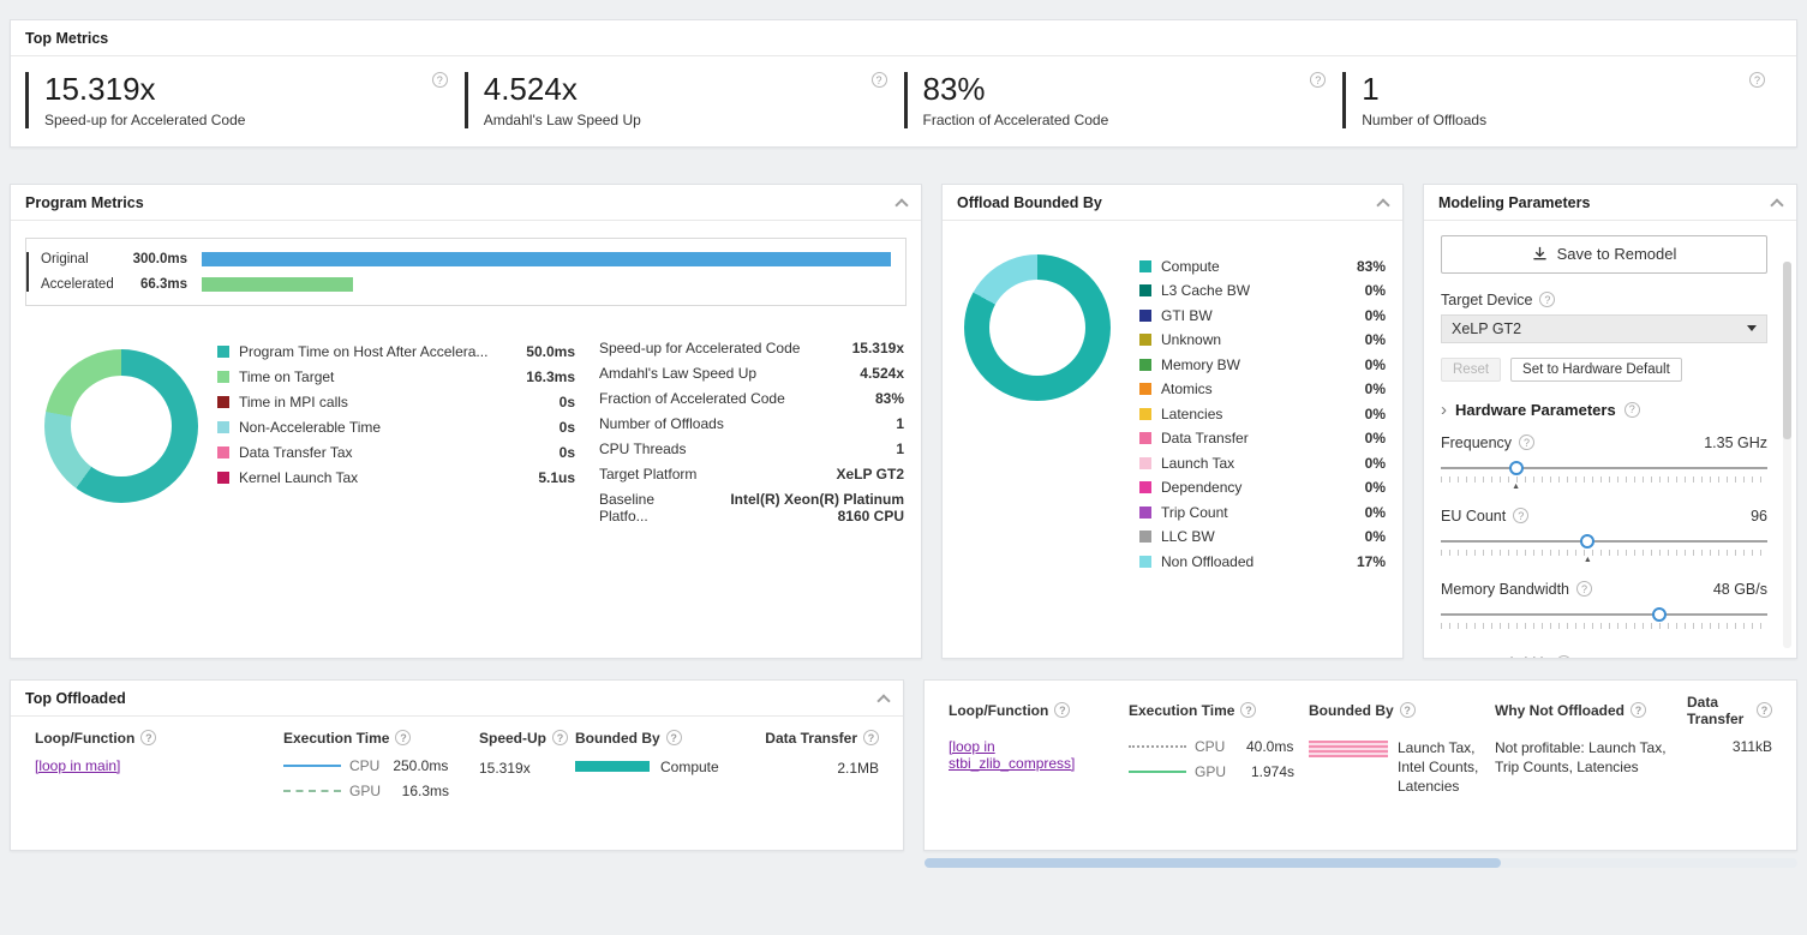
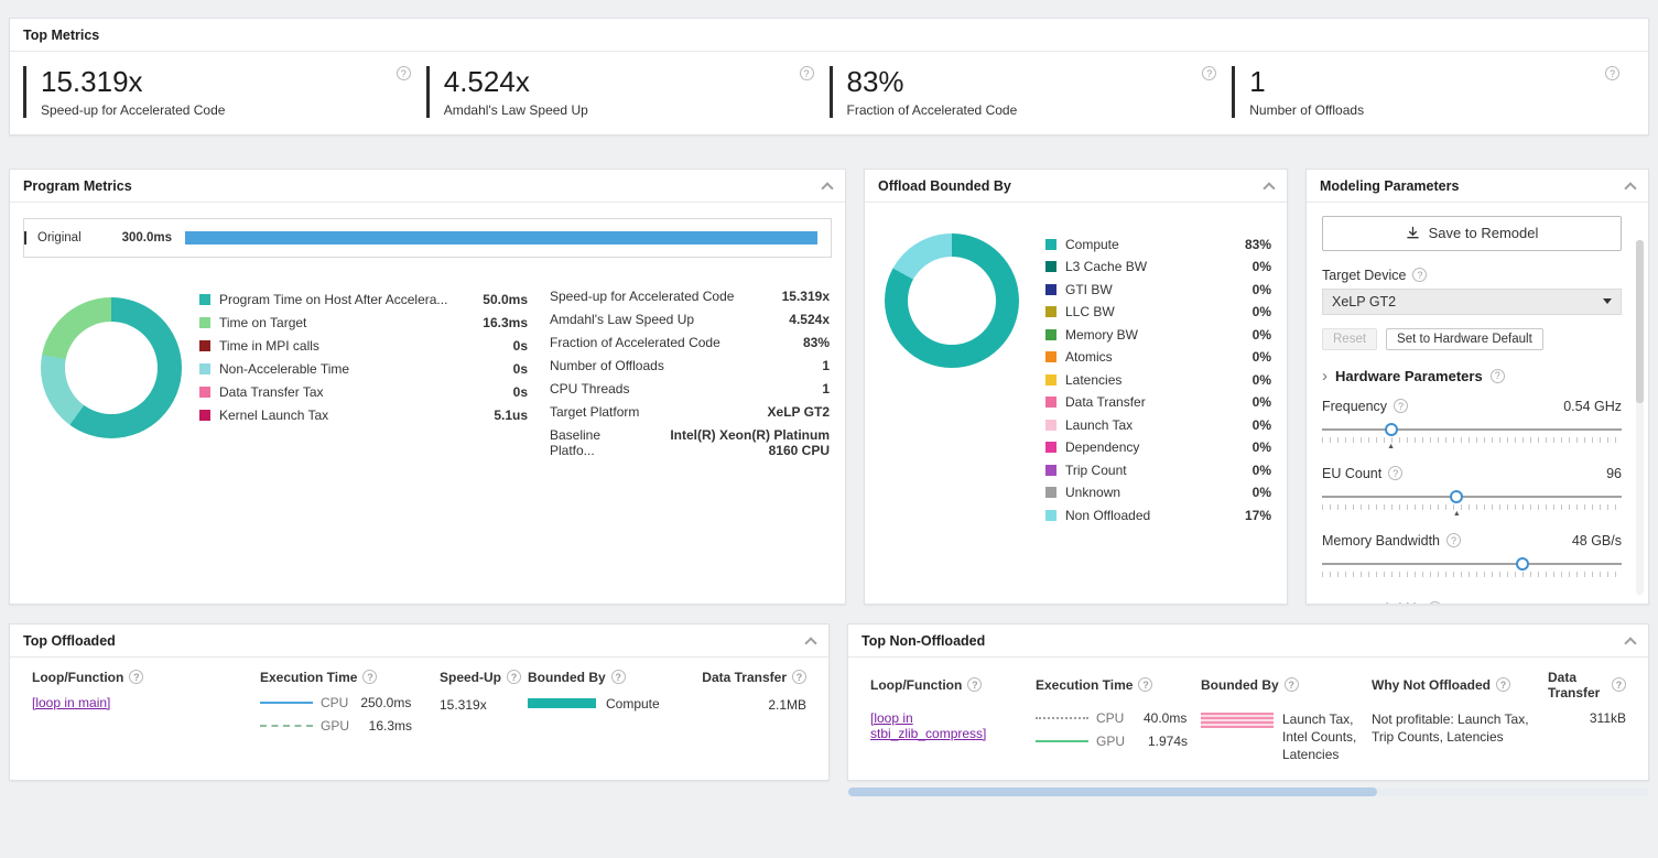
  Top Metrics
  15.319x
  Speed-up for Accelerated Code
  ?
  4.524x
  Amdahl's Law Speed Up
  ?
  83%
  Fraction of Accelerated Code
  ?
  1
  Number of Offloads
  ?
  Program Metrics
  Original
  300.0ms
- Accelerated
- 66.3ms
  Program Time on Host After Accelera...
  50.0ms
  Time on Target
  16.3ms
  Time in MPI calls
  0s
  Non-Accelerable Time
  0s
  Data Transfer Tax
  0s
  Kernel Launch Tax
  5.1us
  Speed-up for Accelerated Code
  15.319x
  Amdahl's Law Speed Up
  4.524x
  Fraction of Accelerated Code
  83%
  Number of Offloads
  1
  CPU Threads
  1
  Target Platform
  XeLP GT2
  Baseline Platfo...
  Intel(R) Xeon(R) Platinum 8160 CPU
  Offload Bounded By
  Compute
  83%
  L3 Cache BW
  0%
  GTI BW
  0%
- Unknown
+ LLC BW
  0%
  Memory BW
  0%
  Atomics
  0%
  Latencies
  0%
  Data Transfer
  0%
  Launch Tax
  0%
  Dependency
  0%
  Trip Count
  0%
- LLC BW
+ Unknown
  0%
  Non Offloaded
  17%
  Modeling Parameters
  Save to Remodel
  Target Device
  ?
  XeLP GT2
  Reset
  Set to Hardware Default
  ›
  Hardware Parameters
  ?
  Frequency
  ?
- 1.35 GHz
+ 0.54 GHz
  EU Count
  ?
  96
  Memory Bandwidth
  ?
  48 GB/s
  Top Offloaded
  Loop/Function
  ?
  Execution Time
  ?
  Speed-Up
  ?
  Bounded By
  ?
  Data Transfer
  ?
  [loop in main]
  CPU
  250.0ms
  GPU
  16.3ms
  15.319x
  Compute
  2.1MB
+ Top Non-Offloaded
  Loop/Function
  ?
  Execution Time
  ?
  Bounded By
  ?
  Why Not Offloaded
  ?
  Data Transfer
  ?
  [loop in stbi_zlib_compress]
  CPU
  40.0ms
  GPU
  1.974s
  Launch Tax, Intel Counts, Latencies
  Not profitable: Launch Tax, Trip Counts, Latencies
  311kB
